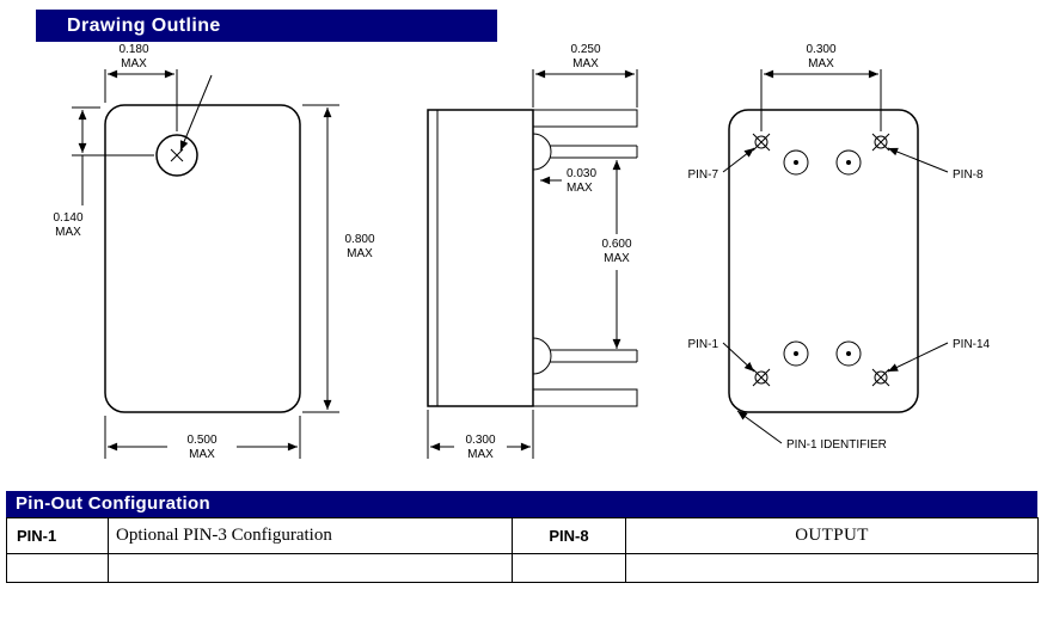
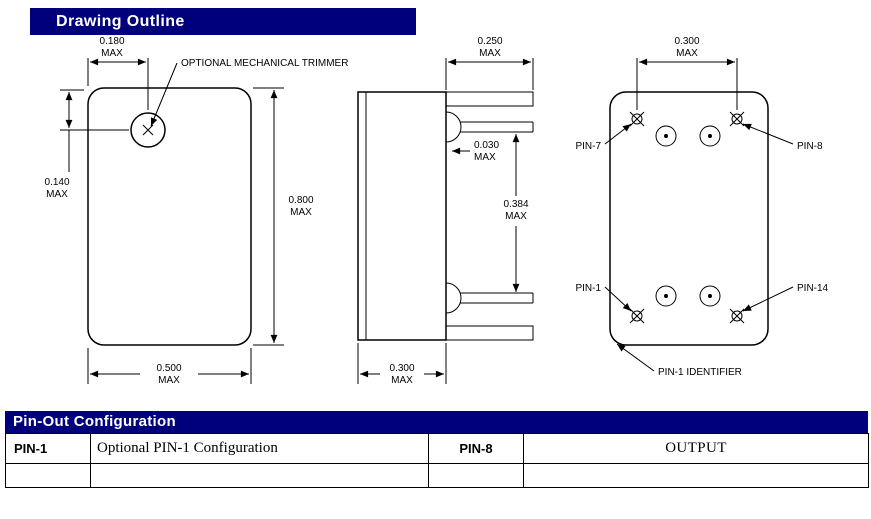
+ OPTIONAL MECHANICAL TRIMMER
  0.180
  MAX
  0.140
  MAX
  0.800
  MAX
  0.500
  MAX
  0.250
  MAX
  0.030
  MAX
- 0.600
+ 0.384
  MAX
  0.300
  MAX
  0.300
  MAX
  PIN-7
  PIN-8
  PIN-1
  PIN-14
  PIN-1 IDENTIFIER
  Drawing Outline
  Pin-Out Configuration
- PIN-1	Optional PIN-3 Configuration	PIN-8	OUTPUT
+ PIN-1	Optional PIN-1 Configuration	PIN-8	OUTPUT
